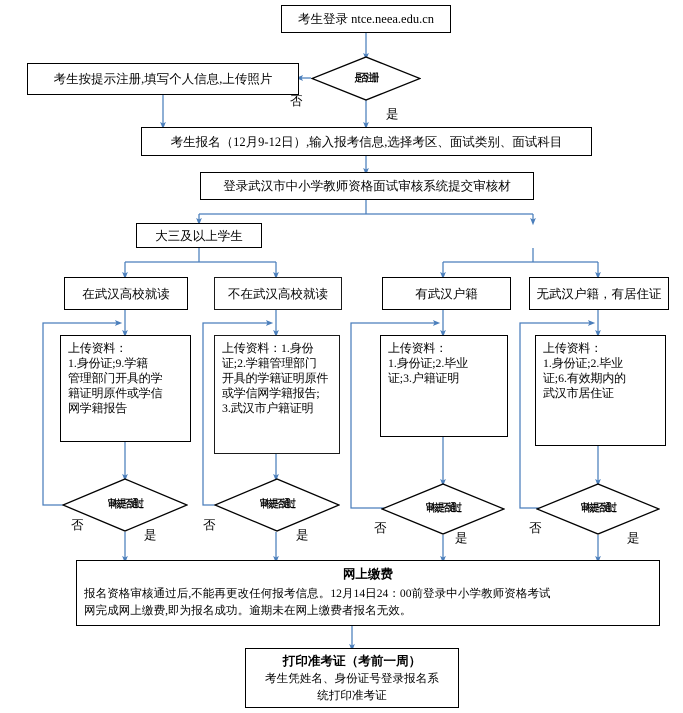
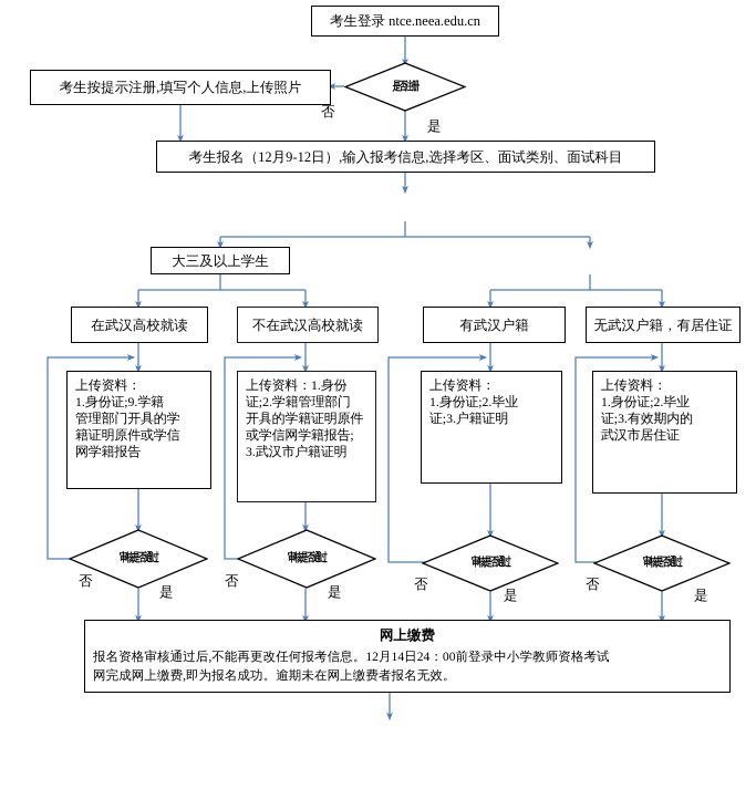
  考生登录 ntce.neea.edu.cn
  是否注册
  考生按提示注册,填写个人信息,上传照片
  否
  是
  考生报名（12月9-12日）,输入报考信息,选择考区、面试类别、面试科目
- 登录武汉市中小学教师资格面试审核系统提交审核材
  大三及以上学生
  在武汉高校就读
  不在武汉高校就读
  有武汉户籍
  无武汉户籍，有居住证
  上传资料：
  1.身份证;9.学籍
  管理部门开具的学
  籍证明原件或学信
  网学籍报告
  上传资料：1.身份
  证;2.学籍管理部门
  开具的学籍证明原件
  或学信网学籍报告;
  3.武汉市户籍证明
  上传资料：
  1.身份证;2.毕业
  证;3.户籍证明
  上传资料：
  1.身份证;2.毕业
- 证;6.有效期内的
+ 证;3.有效期内的
  武汉市居住证
  审核是否通过
  否
  是
  审核是否通过
  否
  是
  审核是否通过
  否
  是
  审核是否通过
  否
  是
  网上缴费
  报名资格审核通过后,不能再更改任何报考信息。12月14日24：00前登录中小学教师资格考试
  网完成网上缴费,即为报名成功。逾期未在网上缴费者报名无效。
- 打印准考证（考前一周）
- 考生凭姓名、身份证号登录报名系
- 统打印准考证
